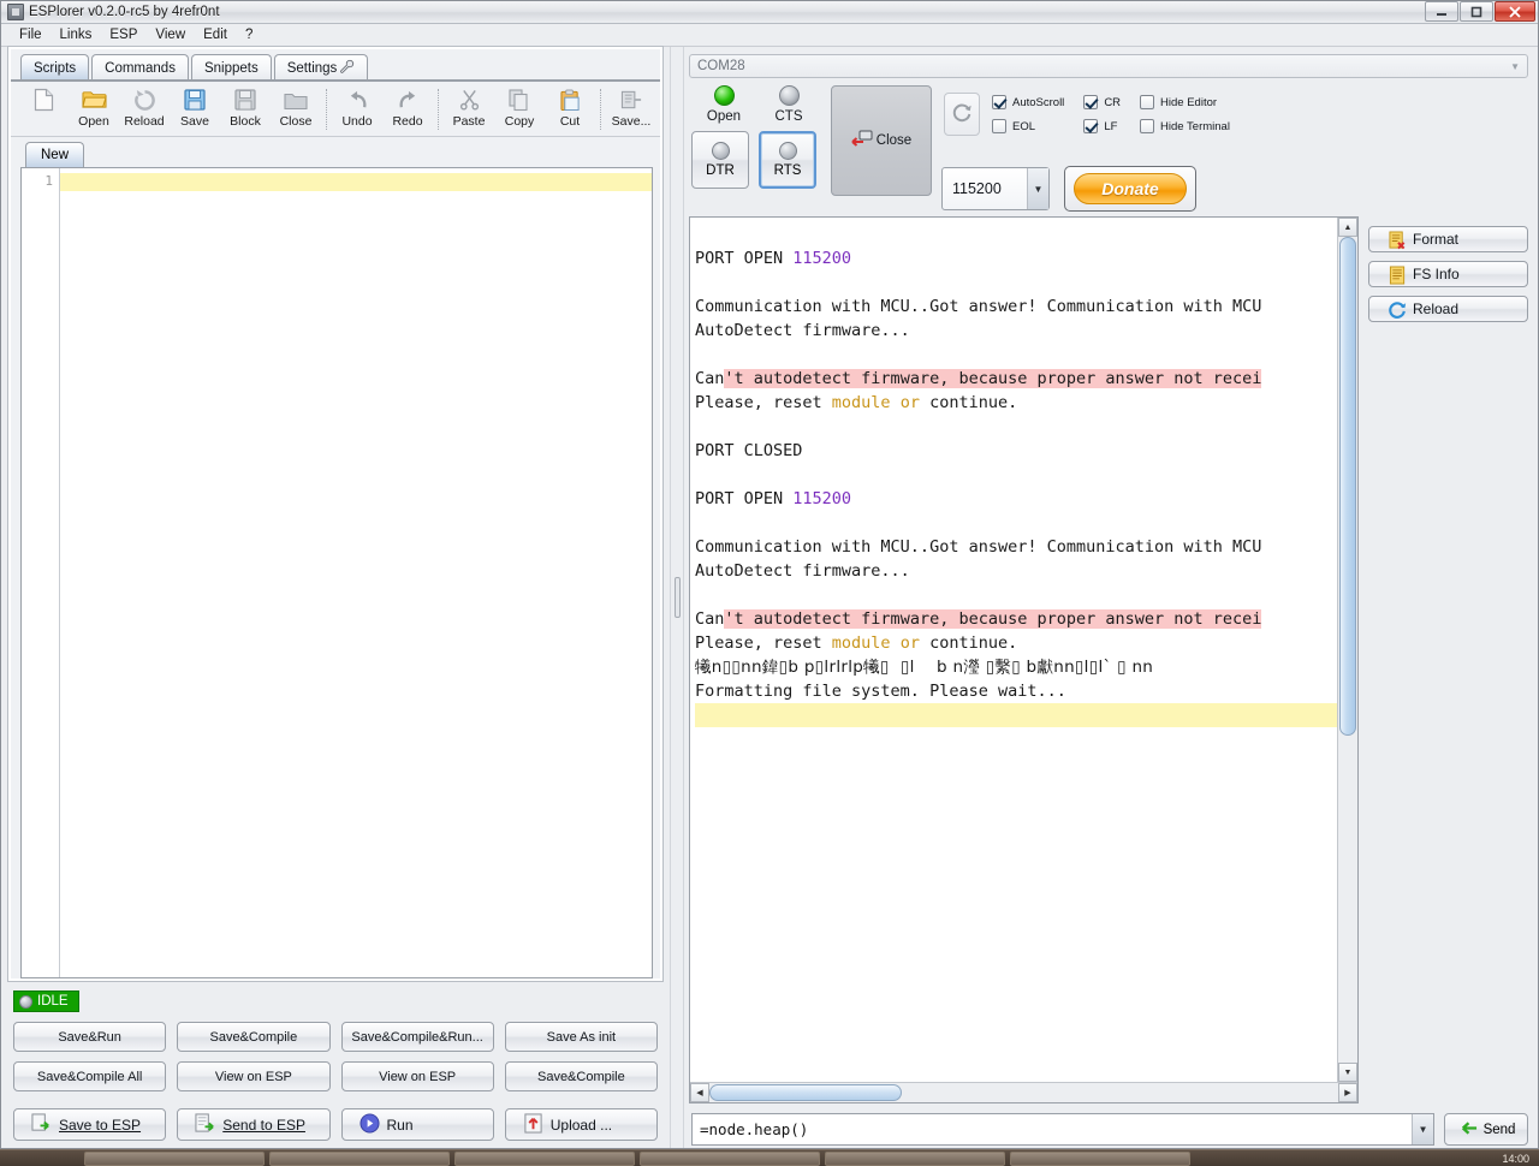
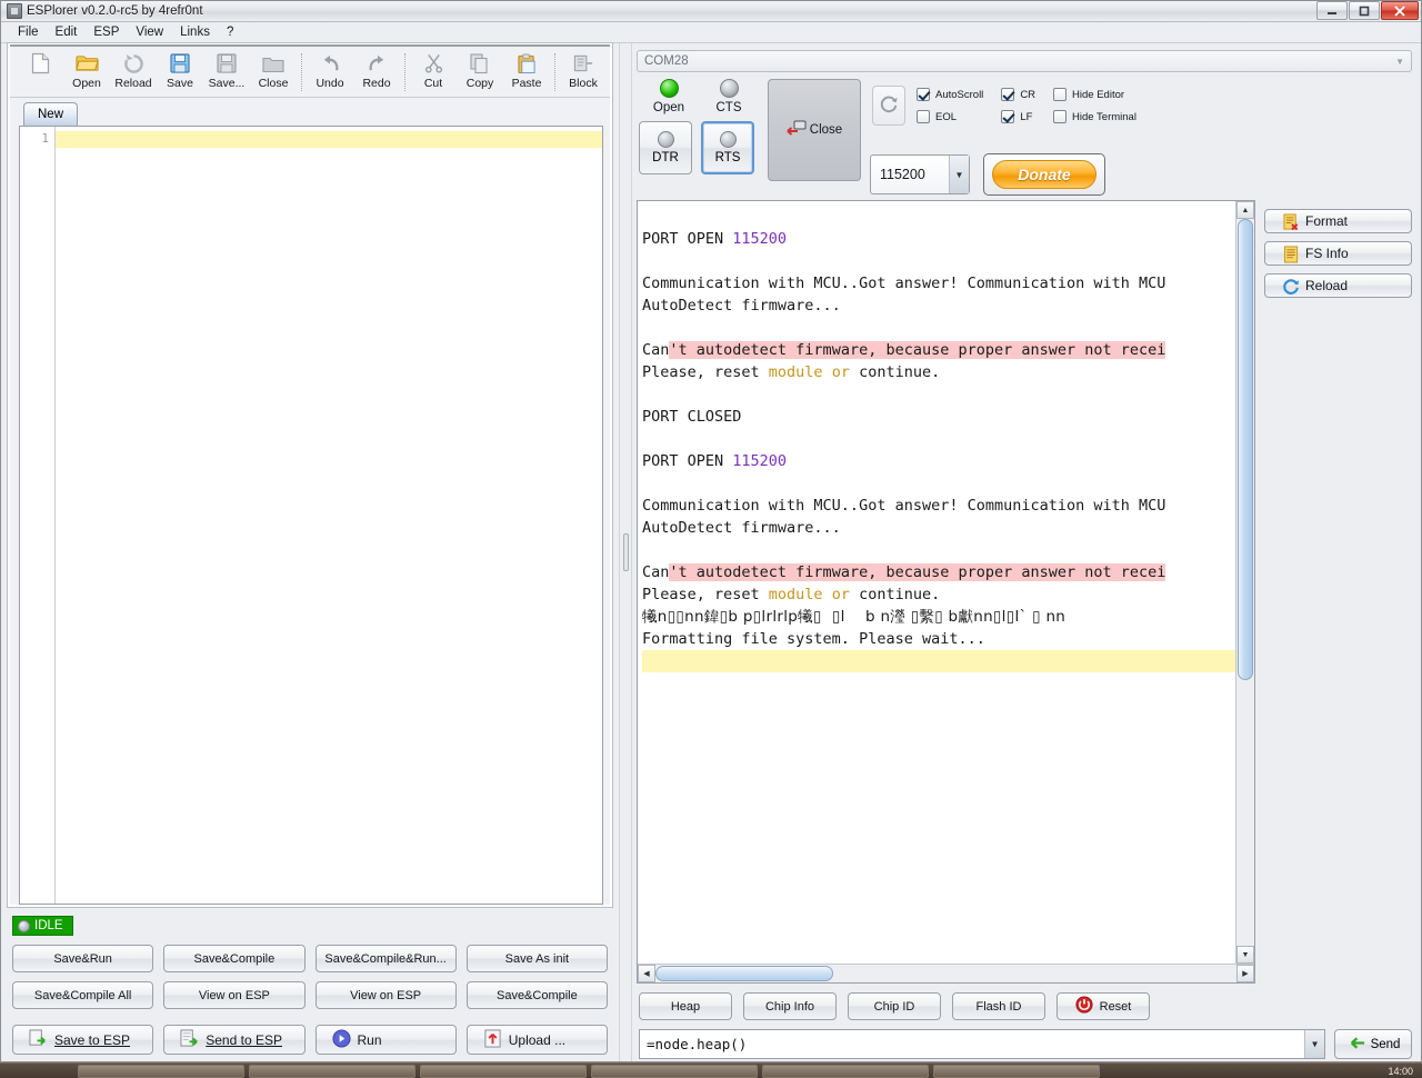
  ESPlorer v0.2.0-rc5 by 4refr0nt
  File
- Links
+ Edit
  ESP
  View
- Edit
+ Links
  ?
- Scripts
- Commands
- Snippets
- Settings
  Open
  Reload
  Save
- Block
+ Save...
  Close
  Undo
  Redo
- Paste
+ Cut
  Copy
- Cut
+ Paste
- Save...
+ Block
  New
  1
  IDLE
  Save&Run
  Save&Compile
  Save&Compile&Run...
  Save As init
  Save&Compile All
  View on ESP
  View on ESP
  Save&Compile
  Save to ESP
  Send to ESP
  Run
  Upload ...
  COM28
  ▼
  Open
  CTS
  DTR
  RTS
  Close
  AutoScroll
  EOL
  CR
  LF
  Hide Editor
  Hide Terminal
  115200
  ▼
  Donate
  PORT OPEN 115200
  Communication with MCU..Got answer! Communication with MCU
  AutoDetect firmware...
  Can't autodetect firmware, because proper answer not recei
  Please, reset module or continue.
  PORT CLOSED
  PORT OPEN 115200
  Communication with MCU..Got answer! Communication with MCU
  AutoDetect firmware...
  Can't autodetect firmware, because proper answer not recei
  Please, reset module or continue.
  犧n▯▯nn鍏▯b p▯lrlrlp犧▯ ▯l b n瀅 ▯繫▯ b獻nn▯l▯l` ▯ nn
  Formatting file system. Please wait...
  Format
  FS Info
  Reload
+ Heap
+ Chip Info
+ Chip ID
+ Flash ID
+ Reset
  =node.heap()
  ▼
  Send
  14:00
